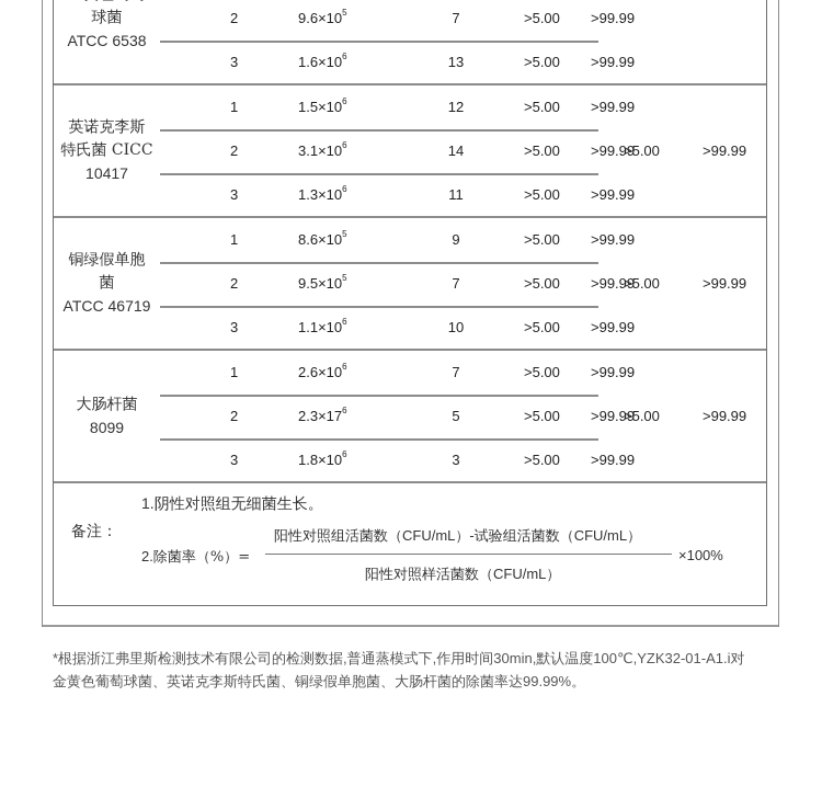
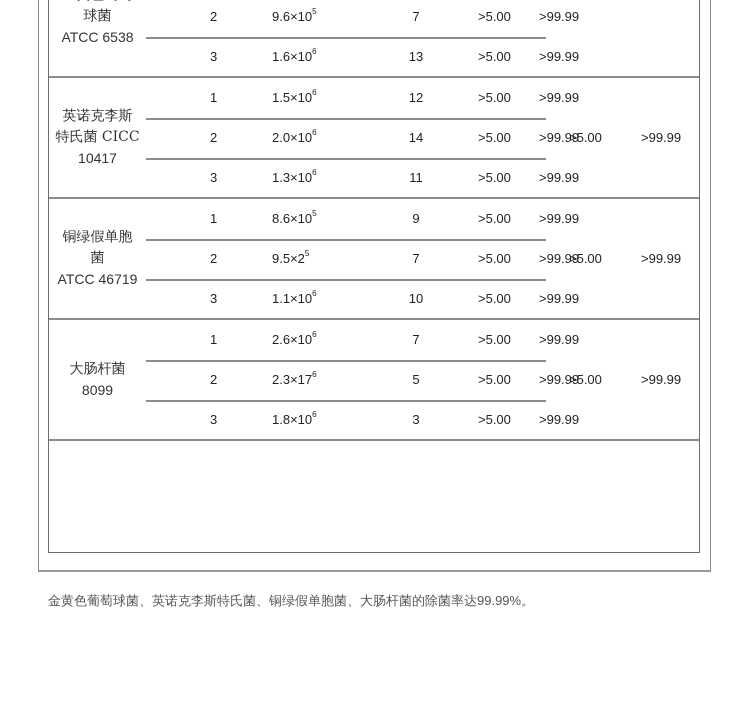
  球菌
  ATCC 6538
  2
  9.6×105
  7
  >5.00
  >99.99
  3
  1.6×106
  13
  >5.00
  >99.99
  英诺克李斯
  特氏菌 CICC
  10417
  1
  1.5×106
  12
  >5.00
  >99.99
  2
- 3.1×106
+ 2.0×106
  14
  >5.00
  >99.99
  3
  1.3×106
  11
  >5.00
  >99.99
  >5.00
  >99.99
  铜绿假单胞
  菌
  ATCC 46719
  1
  8.6×105
  9
  >5.00
  >99.99
  2
- 9.5×105
+ 9.5×25
  7
  >5.00
  >99.99
  3
  1.1×106
  10
  >5.00
  >99.99
  >5.00
  >99.99
  大肠杆菌
  8099
  1
  2.6×106
  7
  >5.00
  >99.99
  2
  2.3×176
  5
  >5.00
  >99.99
  3
  1.8×106
  3
  >5.00
  >99.99
  >5.00
  >99.99
- 备注：
- 1.阴性对照组无细菌生长。
- 2.除菌率（%）=
- 阳性对照组活菌数（CFU/mL）-试验组活菌数（CFU/mL）
- 阳性对照样活菌数（CFU/mL）
- ×100%
- *根据浙江弗里斯检测技术有限公司的检测数据,普通蒸模式下,作用时间30min,默认温度100℃,YZK32-01-A1.i对
  金黄色葡萄球菌、英诺克李斯特氏菌、铜绿假单胞菌、大肠杆菌的除菌率达99.99%。
